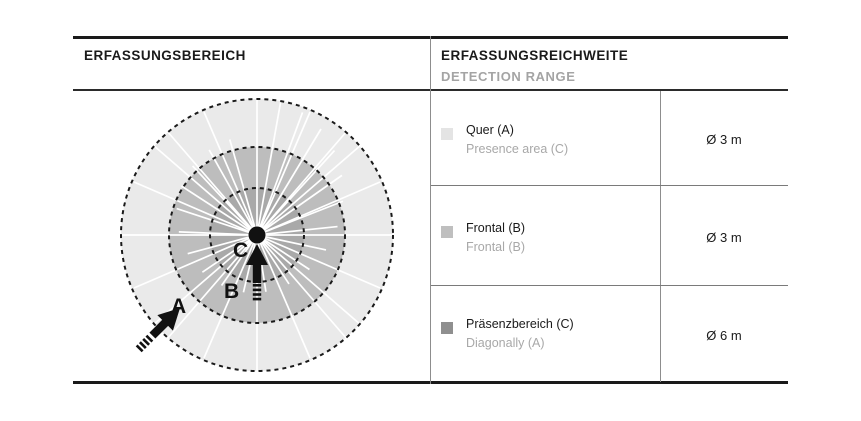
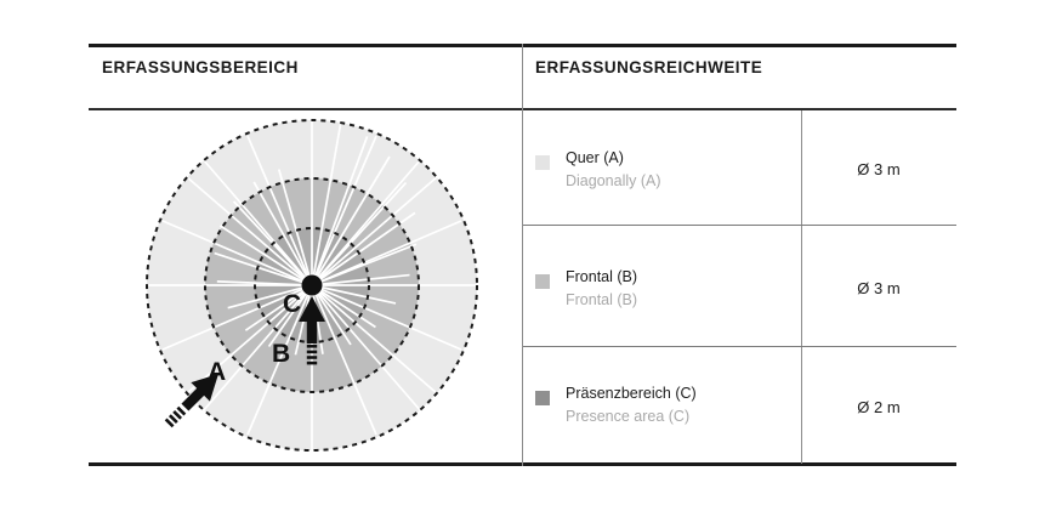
  ERFASSUNGSBEREICH
  ERFASSUNGSREICHWEITE
- DETECTION RANGE
  C
  B
  A
  Quer (A)
- Presence area (C)
+ Diagonally (A)
  Ø 3 m
  Frontal (B)
  Frontal (B)
  Ø 3 m
  Präsenzbereich (C)
- Diagonally (A)
+ Presence area (C)
- Ø 6 m
+ Ø 2 m
